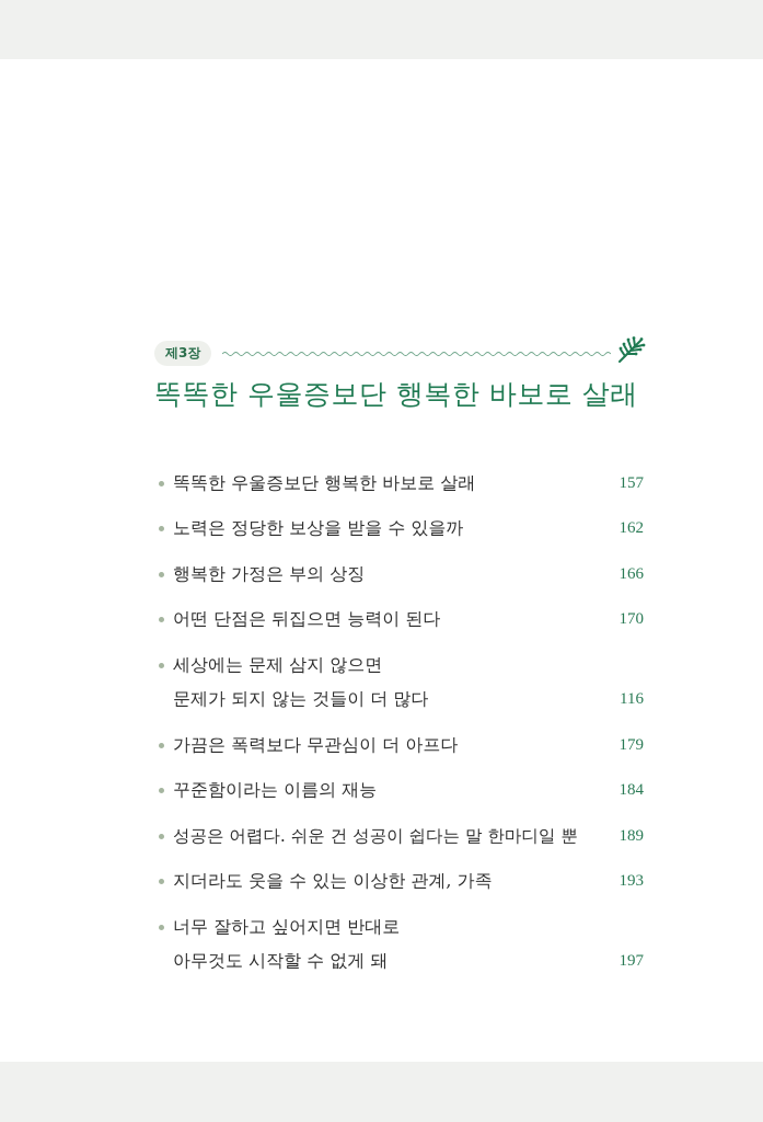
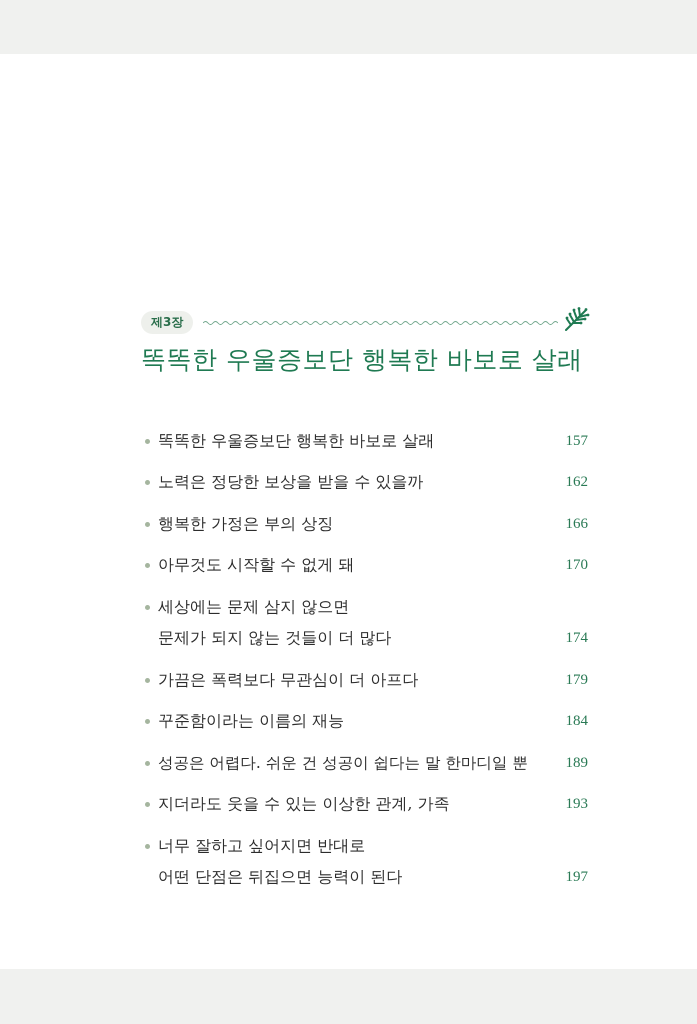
  제3장
  똑똑한 우울증보단 행복한 바보로 살래
  똑똑한 우울증보단 행복한 바보로 살래
  157
  노력은 정당한 보상을 받을 수 있을까
  162
  행복한 가정은 부의 상징
  166
- 어떤 단점은 뒤집으면 능력이 된다
+ 아무것도 시작할 수 없게 돼
  170
  세상에는 문제 삼지 않으면
  문제가 되지 않는 것들이 더 많다
- 116
+ 174
  가끔은 폭력보다 무관심이 더 아프다
  179
  꾸준함이라는 이름의 재능
  184
  성공은 어렵다. 쉬운 건 성공이 쉽다는 말 한마디일 뿐
  189
  지더라도 웃을 수 있는 이상한 관계, 가족
  193
  너무 잘하고 싶어지면 반대로
- 아무것도 시작할 수 없게 돼
+ 어떤 단점은 뒤집으면 능력이 된다
  197
